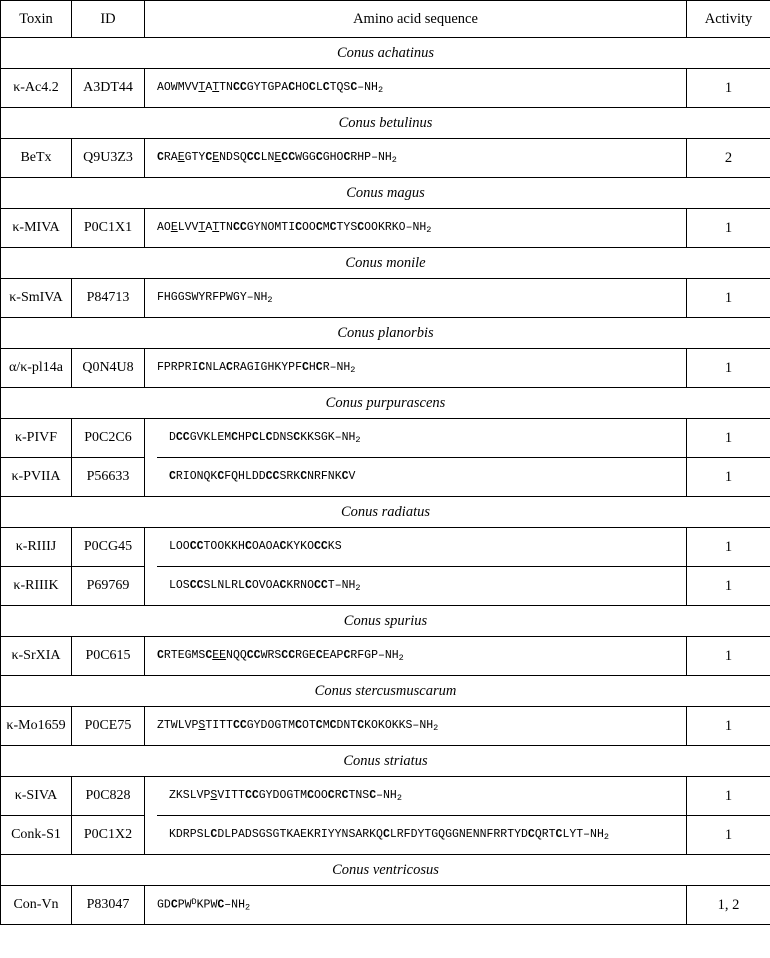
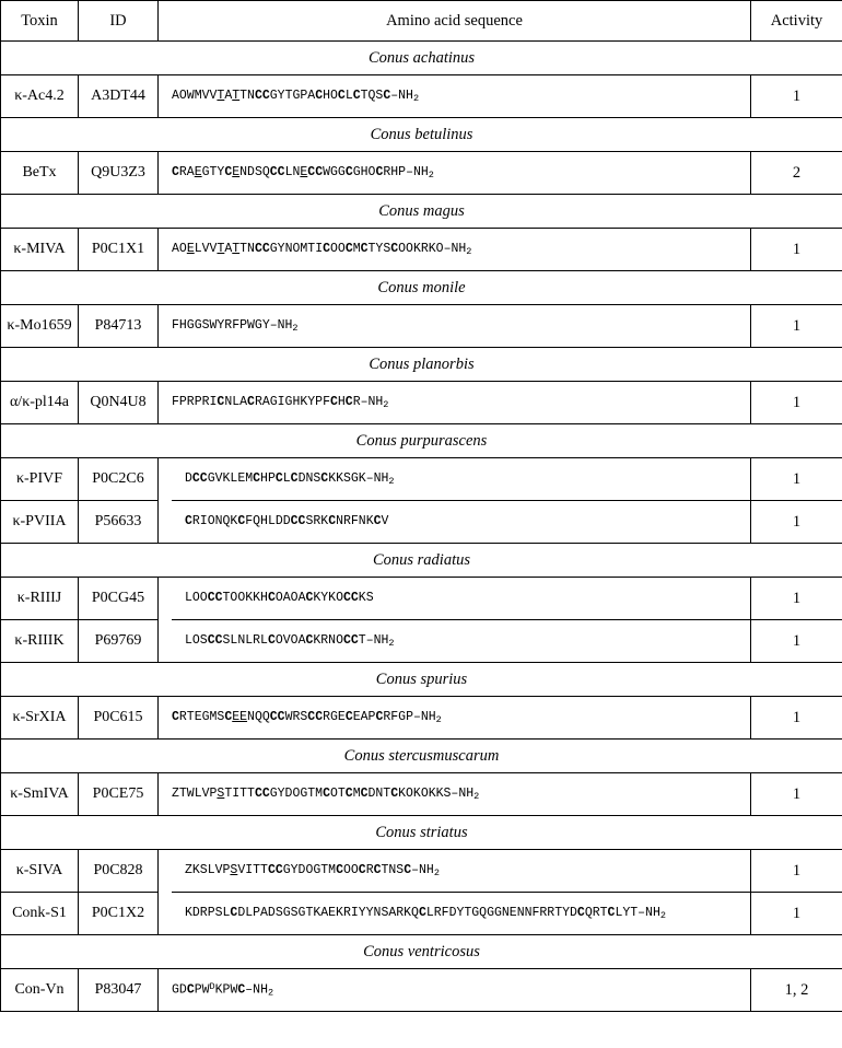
  Toxin	ID	Amino acid sequence	Activity
  Conus achatinus
  κ-Ac4.2	A3DT44	AOWMVVTATTNCCGYTGPACHOCLCTQSC–NH2	1
  Conus betulinus
  BeTx	Q9U3Z3	CRAEGTYCENDSQCCLNECCWGGCGHOCRHP–NH2	2
  Conus magus
  κ-MIVA	P0C1X1	AOELVVTATTNCCGYNOMTICOOCMCTYSCOOKRKO–NH2	1
  Conus monile
- κ-SmIVA	P84713	FHGGSWYRFPWGY–NH2	1
+ κ-Mo1659	P84713	FHGGSWYRFPWGY–NH2	1
  Conus planorbis
  α/κ-pl14a	Q0N4U8	FPRPRICNLACRAGIGHKYPFCHCR–NH2	1
  Conus purpurascens
  κ-PIVFκ-PVIIA	P0C2C6P56633	DCCGVKLEMCHPCLCDNSCKKSGK–NH2CRIONQKCFQHLDDCCSRKCNRFNKCV	11
  Conus radiatus
  κ-RIIIJκ-RIIIK	P0CG45P69769	LOOCCTOOKKHCOAOACKYKOCCKSLOSCCSLNLRLCOVOACKRNOCCT–NH2	11
  Conus spurius
  κ-SrXIA	P0C615	CRTEGMSCEENQQCCWRSCCRGECEAPCRFGP–NH2	1
  Conus stercusmuscarum
- κ-Mo1659	P0CE75	ZTWLVPSTITTCCGYDOGTMCOTCMCDNTCKOKOKKS–NH2	1
+ κ-SmIVA	P0CE75	ZTWLVPSTITTCCGYDOGTMCOTCMCDNTCKOKOKKS–NH2	1
  Conus striatus
  κ-SIVAConk-S1	P0C828P0C1X2	ZKSLVPSVITTCCGYDOGTMCOOCRCTNSC–NH2KDRPSLCDLPADSGSGTKAEKRIYYNSARKQCLRFDYTGQGGNENNFRRTYDCQRTCLYT–NH2	11
  Conus ventricosus
  Con-Vn	P83047	GDCPWDKPWC–NH2	1, 2
